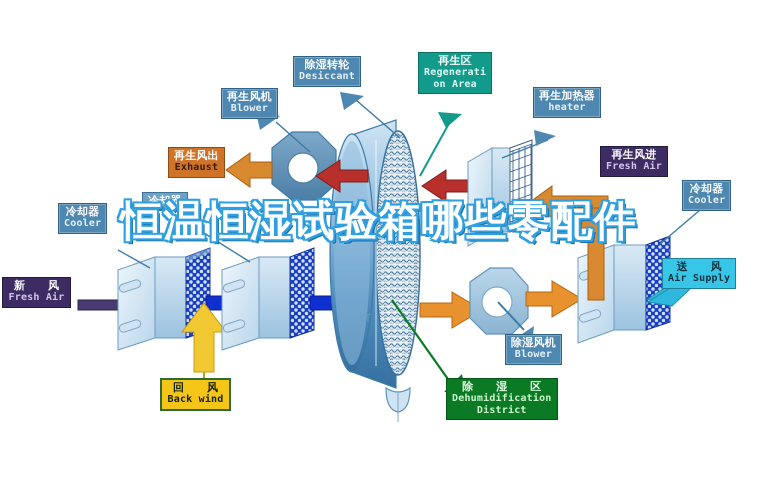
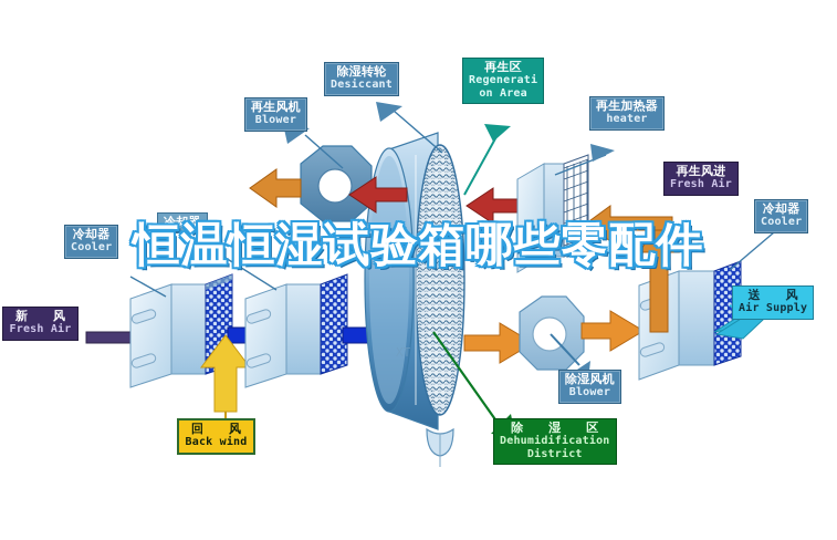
  XT
  除湿转轮
  Desiccant
  再生风机
  Blower
  再生区
  Regenerati
  on Area
  再生加热器
  heater
  再生风进
  Fresh Air
- 再生风出
- Exhaust
  冷却器
  Cooler
  冷却器
  Cooler
  冷却器
  新 风
  Fresh Air
  回 风
  Back wind
  除湿风机
  Blower
  除 湿 区
  Dehumidification
  District
  送 风
  Air Supply
  恒温恒湿试验箱哪些零配件
